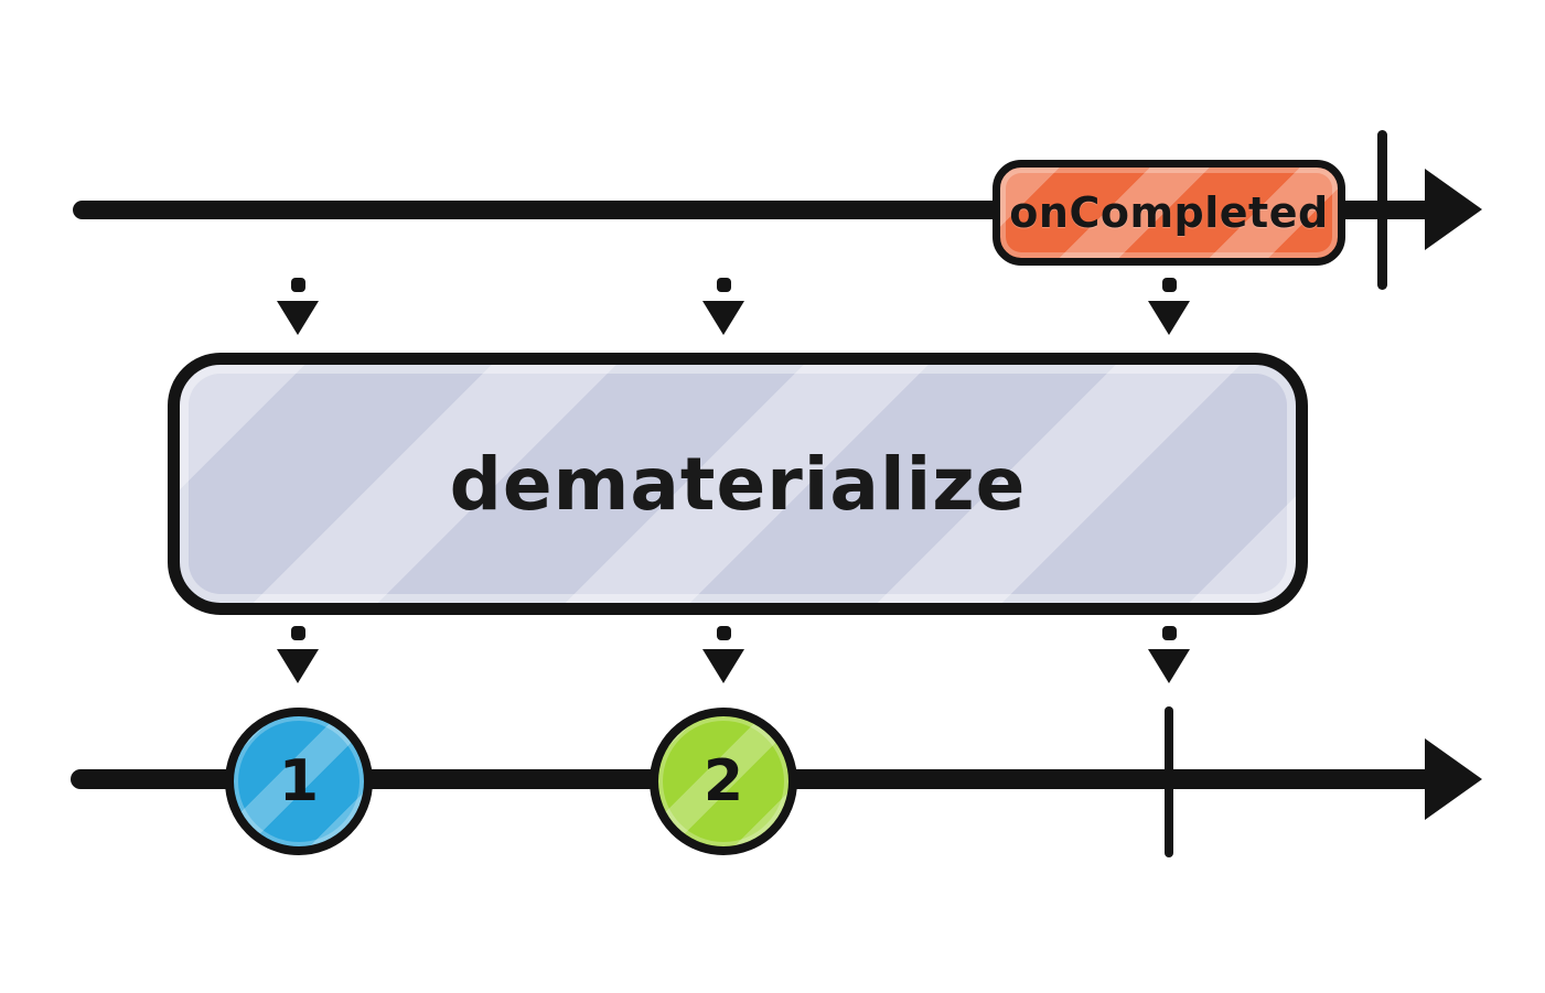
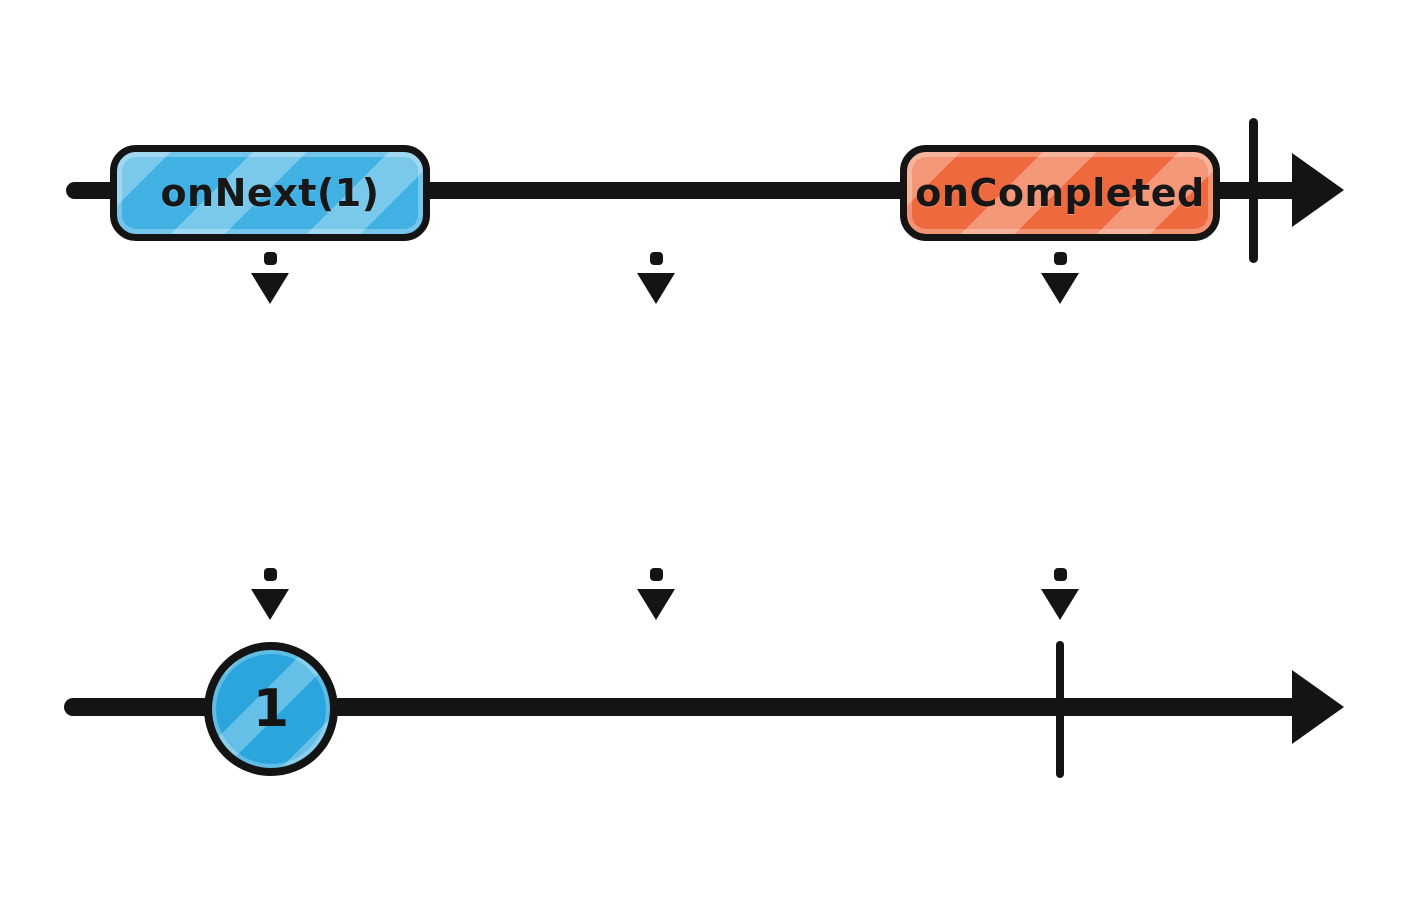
+ onNext(1)
  onCompleted
- dematerialize
  1
- 2
